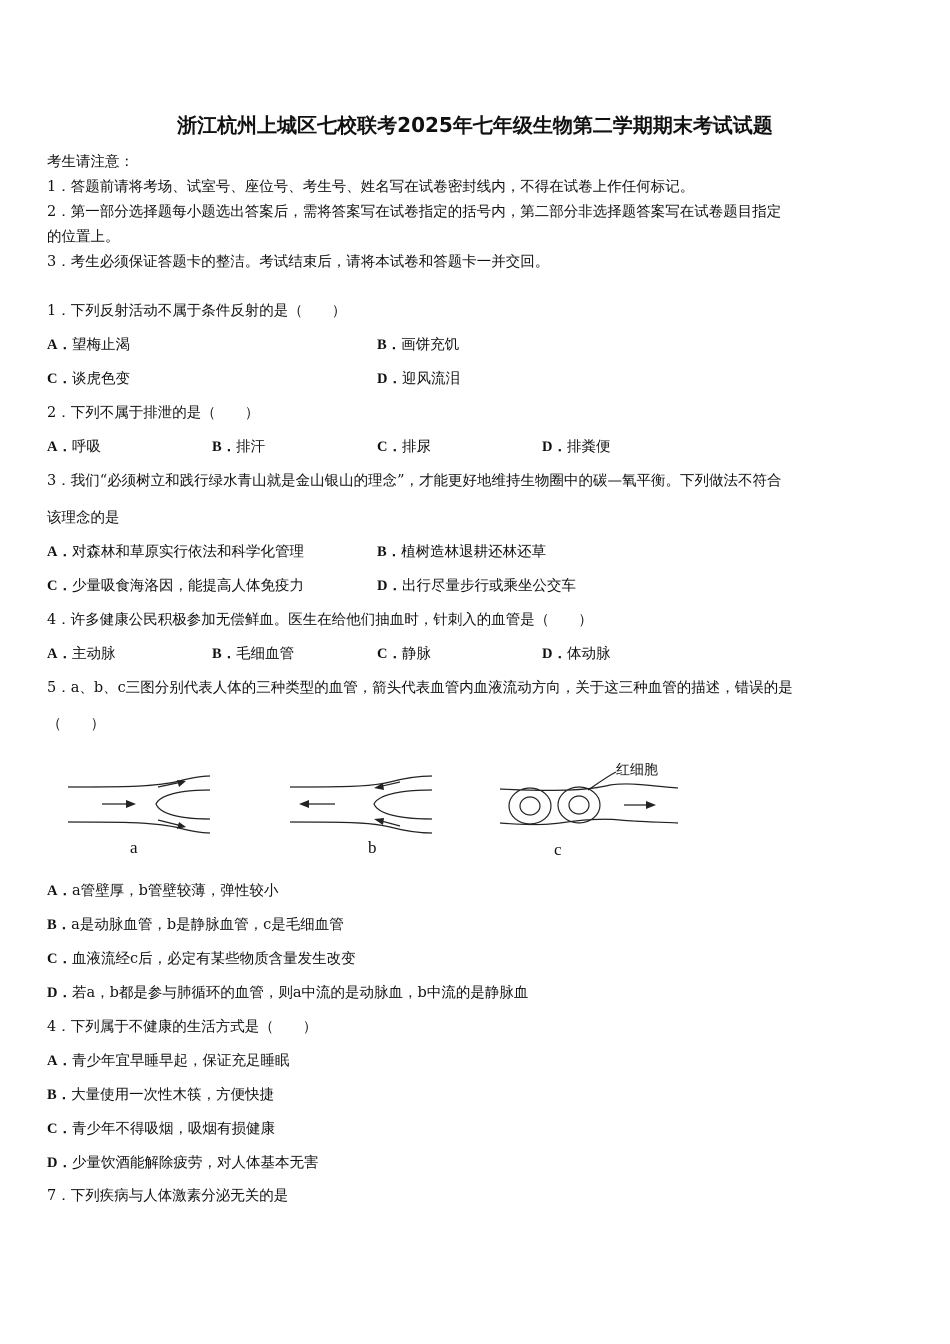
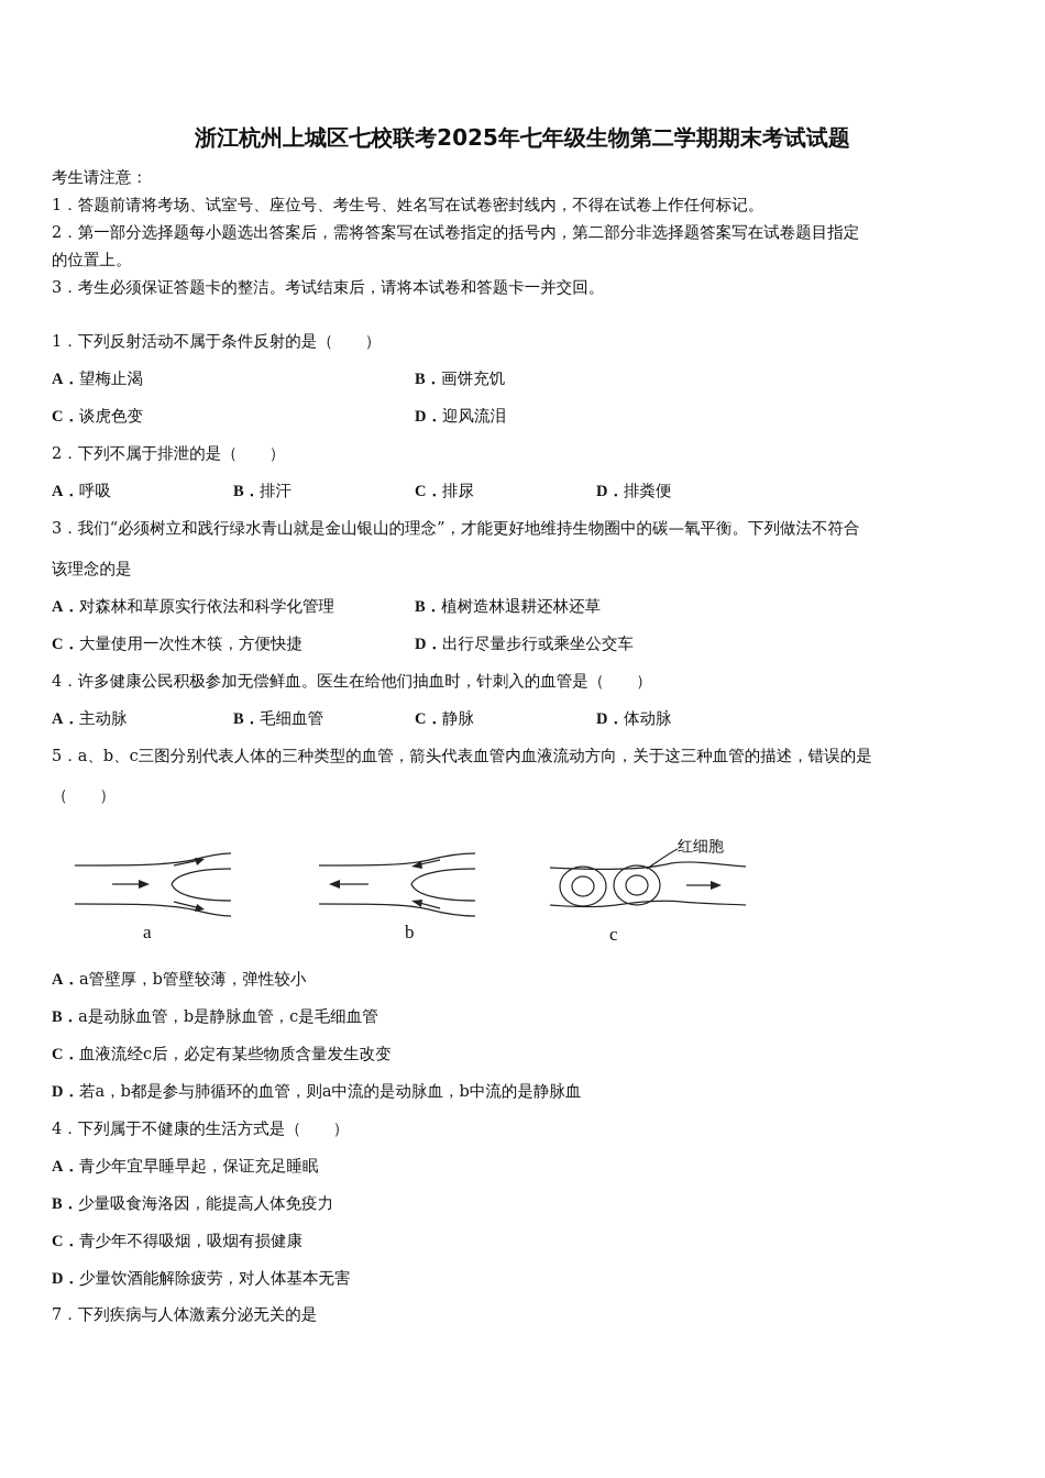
  浙江杭州上城区七校联考2025年七年级生物第二学期期末考试试题
  考生请注意：
  1．答题前请将考场、试室号、座位号、考生号、姓名写在试卷密封线内，不得在试卷上作任何标记。
  2．第一部分选择题每小题选出答案后，需将答案写在试卷指定的括号内，第二部分非选择题答案写在试卷题目指定
  的位置上。
  3．考生必须保证答题卡的整洁。考试结束后，请将本试卷和答题卡一并交回。
  1．下列反射活动不属于条件反射的是（ ）
  A．望梅止渴
  B．画饼充饥
  C．谈虎色变
  D．迎风流泪
  2．下列不属于排泄的是（ ）
  A．呼吸
  B．排汗
  C．排尿
  D．排粪便
  3．我们“必须树立和践行绿水青山就是金山银山的理念”，才能更好地维持生物圈中的碳—氧平衡。下列做法不符合
  该理念的是
  A．对森林和草原实行依法和科学化管理
  B．植树造林退耕还林还草
- C．少量吸食海洛因，能提高人体免疫力
+ C．大量使用一次性木筷，方便快捷
  D．出行尽量步行或乘坐公交车
  4．许多健康公民积极参加无偿鲜血。医生在给他们抽血时，针刺入的血管是（ ）
  A．主动脉
  B．毛细血管
  C．静脉
  D．体动脉
  5．a、b、c三图分别代表人体的三种类型的血管，箭头代表血管内血液流动方向，关于这三种血管的描述，错误的是
  （ ）
  a
  b
  c
  红细胞
  A．a管壁厚，b管壁较薄，弹性较小
  B．a是动脉血管，b是静脉血管，c是毛细血管
  C．血液流经c后，必定有某些物质含量发生改变
  D．若a，b都是参与肺循环的血管，则a中流的是动脉血，b中流的是静脉血
  4．下列属于不健康的生活方式是（ ）
  A．青少年宜早睡早起，保证充足睡眠
- B．大量使用一次性木筷，方便快捷
+ B．少量吸食海洛因，能提高人体免疫力
  C．青少年不得吸烟，吸烟有损健康
  D．少量饮酒能解除疲劳，对人体基本无害
  7．下列疾病与人体激素分泌无关的是
